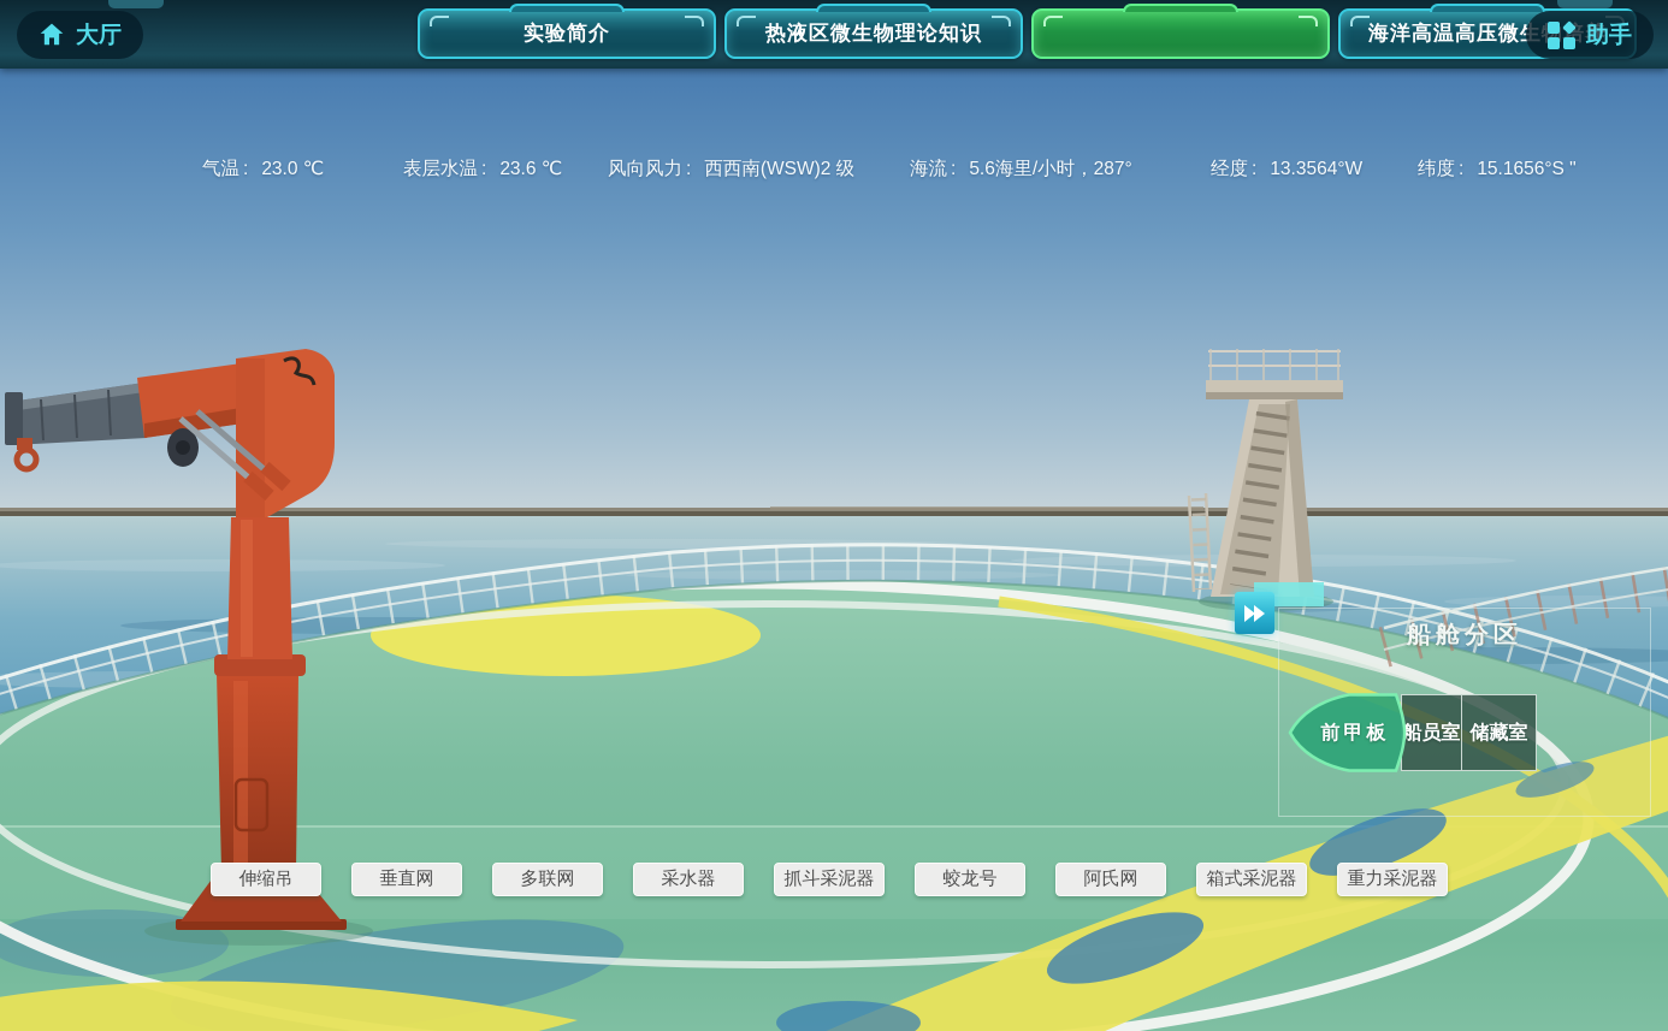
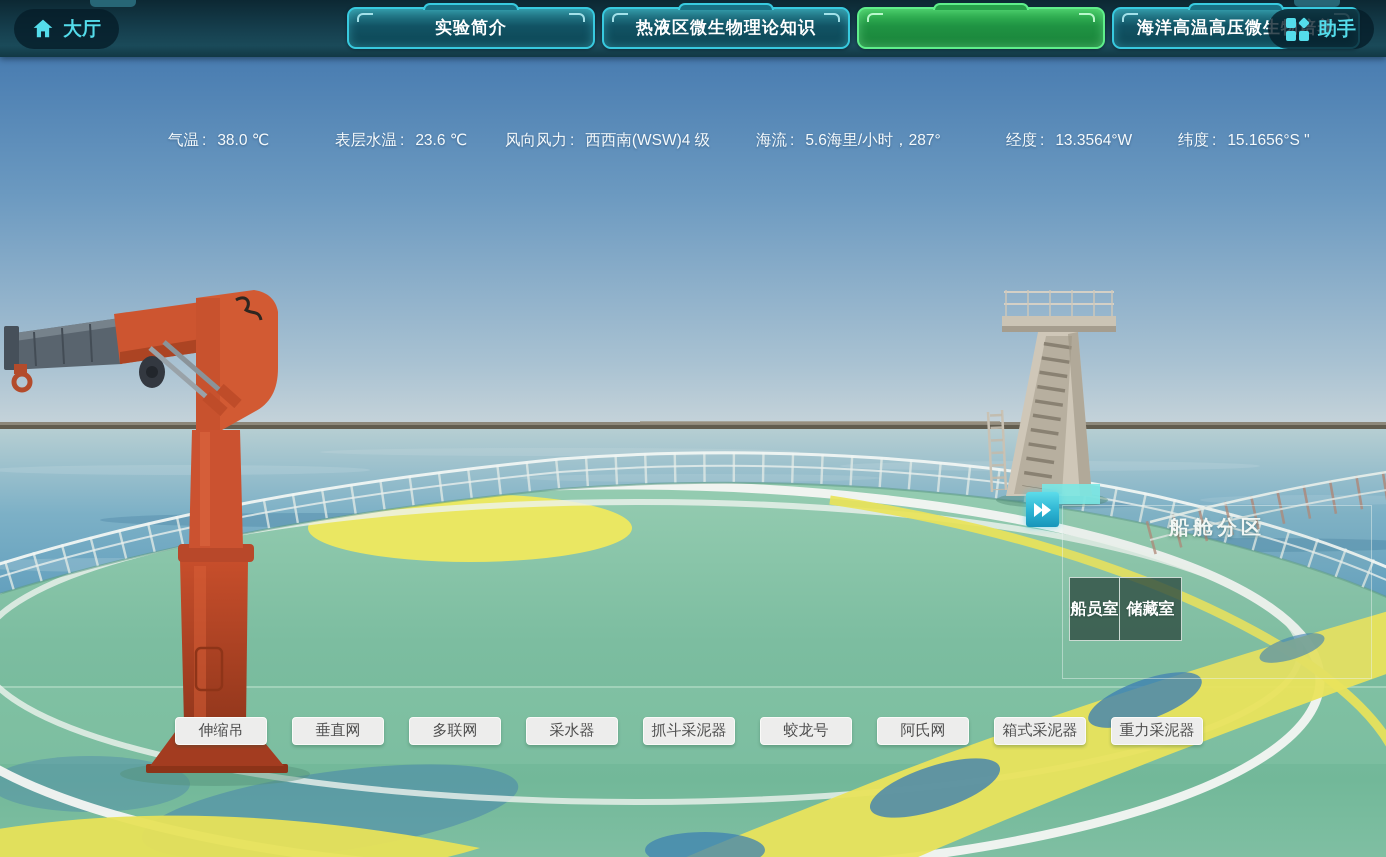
  大厅
  实验简介
  热液区微生物理论知识
  海洋高温高压微生培养
  助手
  气温
- 23.0 ℃
+ 38.0 ℃
  表层水温
  23.6 ℃
  风向风力
- 西西南(WSW)2 级
+ 西西南(WSW)4 级
  海流
  5.6海里/小时，287°
  经度
  13.3564°W
  纬度
  15.1656°S "
  船舱分区
- 前甲板
  船员室
  储藏室
  伸缩吊
  垂直网
  多联网
  采水器
  抓斗采泥器
  蛟龙号
  阿氏网
  箱式采泥器
  重力采泥器
